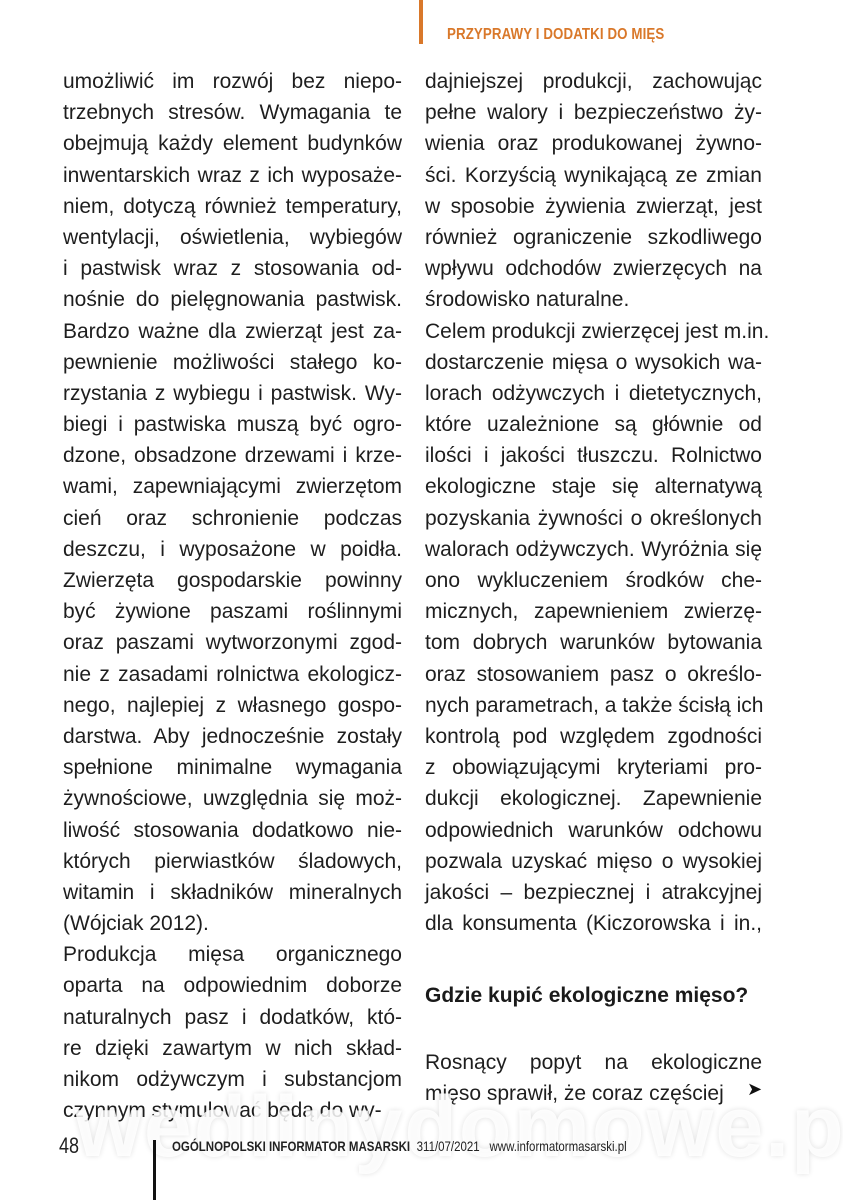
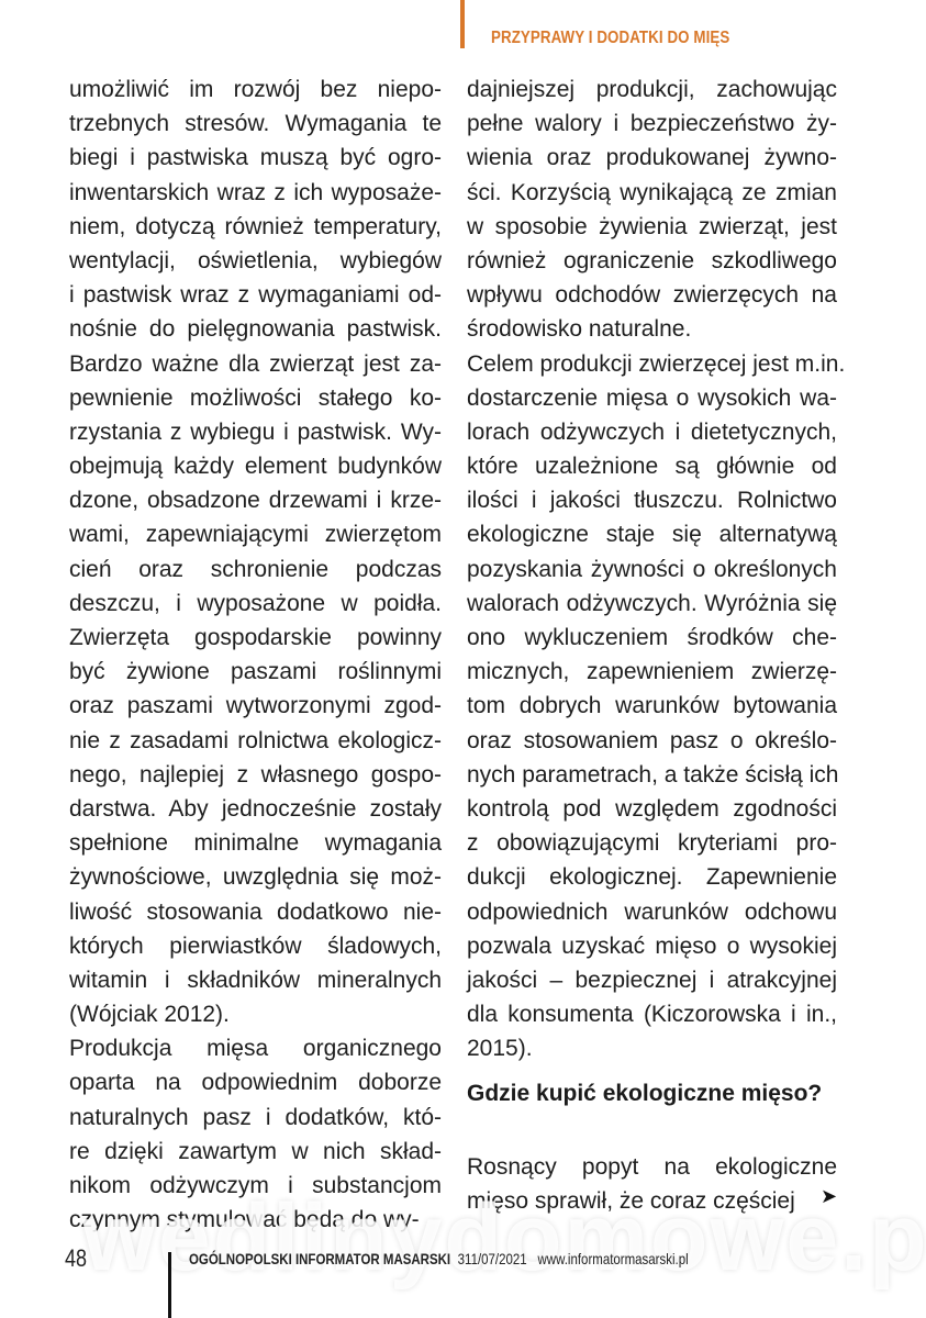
  PRZYPRAWY I DODATKI DO MIĘS
  umożliwić im rozwój bez niepo-
  trzebnych stresów. Wymagania te
- obejmują każdy element budynków
+ biegi i pastwiska muszą być ogro-
  inwentarskich wraz z ich wyposaże-
  niem, dotyczą również temperatury,
  wentylacji, oświetlenia, wybiegów
- i pastwisk wraz z stosowania od-
+ i pastwisk wraz z wymaganiami od-
  nośnie do pielęgnowania pastwisk.
  Bardzo ważne dla zwierząt jest za-
  pewnienie możliwości stałego ko-
  rzystania z wybiegu i pastwisk. Wy-
- biegi i pastwiska muszą być ogro-
+ obejmują każdy element budynków
  dzone, obsadzone drzewami i krze-
  wami, zapewniającymi zwierzętom
  cień oraz schronienie podczas
  deszczu, i wyposażone w poidła.
  Zwierzęta gospodarskie powinny
  być żywione paszami roślinnymi
  oraz paszami wytworzonymi zgod-
  nie z zasadami rolnictwa ekologicz-
  nego, najlepiej z własnego gospo-
  darstwa. Aby jednocześnie zostały
  spełnione minimalne wymagania
  żywnościowe, uwzględnia się moż-
  liwość stosowania dodatkowo nie-
  których pierwiastków śladowych,
  witamin i składników mineralnych
  (Wójciak 2012).
  Produkcja mięsa organicznego
  oparta na odpowiednim doborze
  naturalnych pasz i dodatków, któ-
  re dzięki zawartym w nich skład-
  nikom odżywczym i substancjom
  czynnym stymulować będą do wy-
  dajniejszej produkcji, zachowując
  pełne walory i bezpieczeństwo ży-
  wienia oraz produkowanej żywno-
  ści. Korzyścią wynikającą ze zmian
  w sposobie żywienia zwierząt, jest
  również ograniczenie szkodliwego
  wpływu odchodów zwierzęcych na
  środowisko naturalne.
  Celem produkcji zwierzęcej jest m.in.
  dostarczenie mięsa o wysokich wa-
  lorach odżywczych i dietetycznych,
  które uzależnione są głównie od
  ilości i jakości tłuszczu. Rolnictwo
  ekologiczne staje się alternatywą
  pozyskania żywności o określonych
  walorach odżywczych. Wyróżnia się
  ono wykluczeniem środków che-
  micznych, zapewnieniem zwierzę-
  tom dobrych warunków bytowania
  oraz stosowaniem pasz o określo-
  nych parametrach, a także ścisłą ich
  kontrolą pod względem zgodności
  z obowiązującymi kryteriami pro-
  dukcji ekologicznej. Zapewnienie
  odpowiednich warunków odchowu
  pozwala uzyskać mięso o wysokiej
  jakości – bezpiecznej i atrakcyjnej
  dla konsumenta (Kiczorowska i in.,
+ 2015).
  Gdzie kupić ekologiczne mięso?
  Rosnący popyt na ekologiczne
  mięso sprawił, że coraz częściej
  ➤
  wedlinydomowe.p
  48
  OGÓLNOPOLSKI INFORMATOR MASARSKI 311/07/2021 www.informatormasarski.pl
